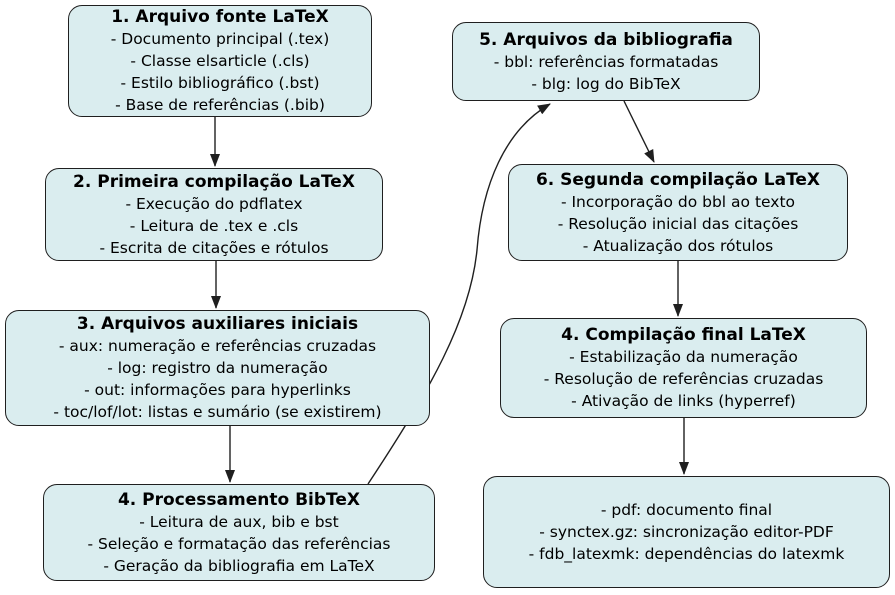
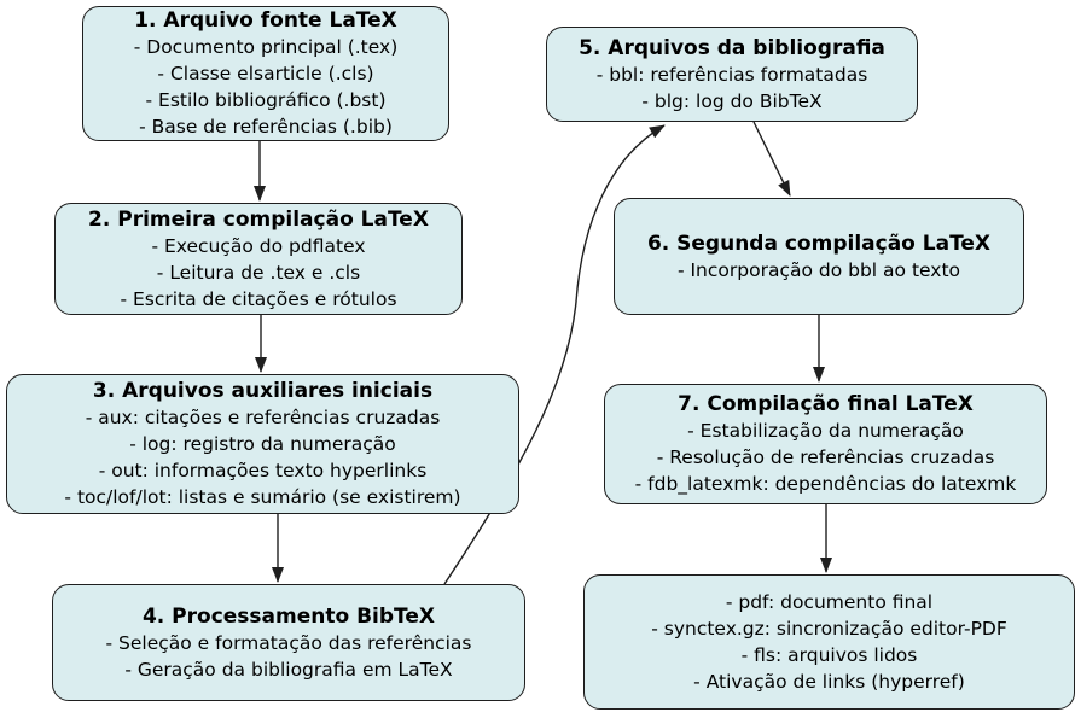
  1. Arquivo fonte LaTeX
  - Documento principal (.tex)
  - Classe elsarticle (.cls)
  - Estilo bibliográfico (.bst)
  - Base de referências (.bib)
  2. Primeira compilação LaTeX
  - Execução do pdflatex
  - Leitura de .tex e .cls
  - Escrita de citações e rótulos
  3. Arquivos auxiliares iniciais
- - aux: numeração e referências cruzadas
+ - aux: citações e referências cruzadas
  - log: registro da numeração
- - out: informações para hyperlinks
+ - out: informações texto hyperlinks
  - toc/lof/lot: listas e sumário (se existirem)
  4. Processamento BibTeX
- - Leitura de aux, bib e bst
  - Seleção e formatação das referências
  - Geração da bibliografia em LaTeX
  5. Arquivos da bibliografia
  - bbl: referências formatadas
  - blg: log do BibTeX
  6. Segunda compilação LaTeX
  - Incorporação do bbl ao texto
- - Resolução inicial das citações
- - Atualização dos rótulos
- 4. Compilação final LaTeX
+ 7. Compilação final LaTeX
  - Estabilização da numeração
  - Resolução de referências cruzadas
- - Ativação de links (hyperref)
+ - fdb_latexmk: dependências do latexmk
  - pdf: documento final
  - synctex.gz: sincronização editor-PDF
+ - fls: arquivos lidos
- - fdb_latexmk: dependências do latexmk
+ - Ativação de links (hyperref)
